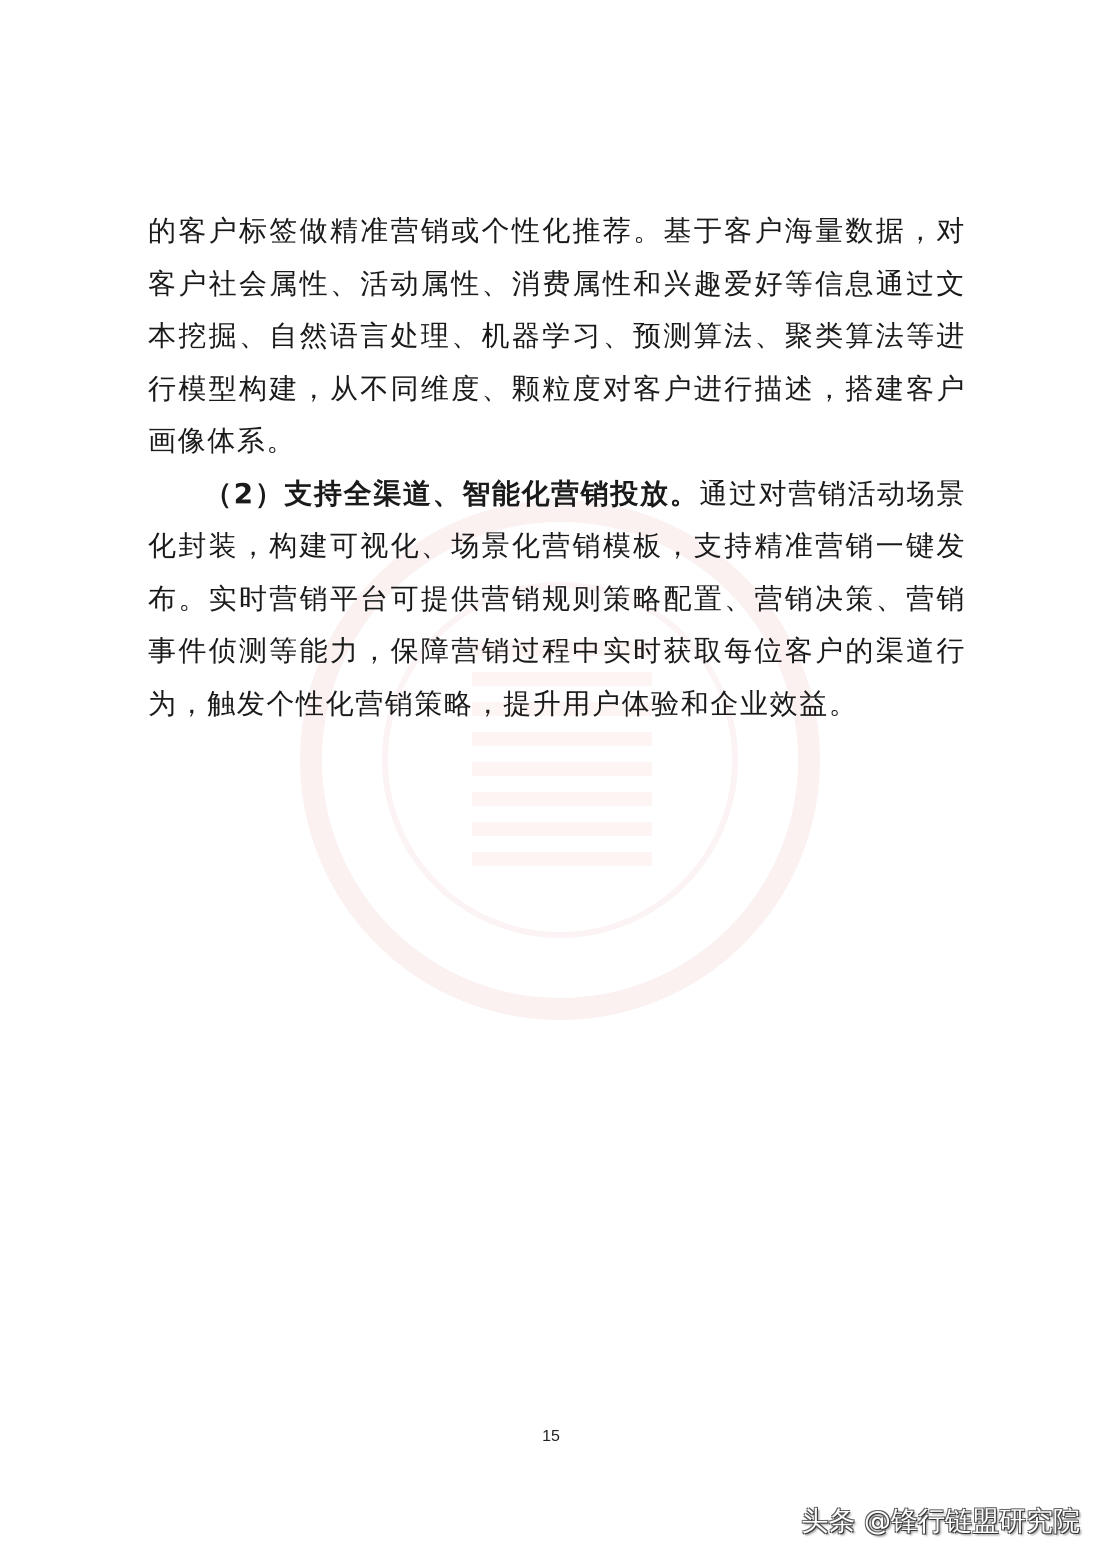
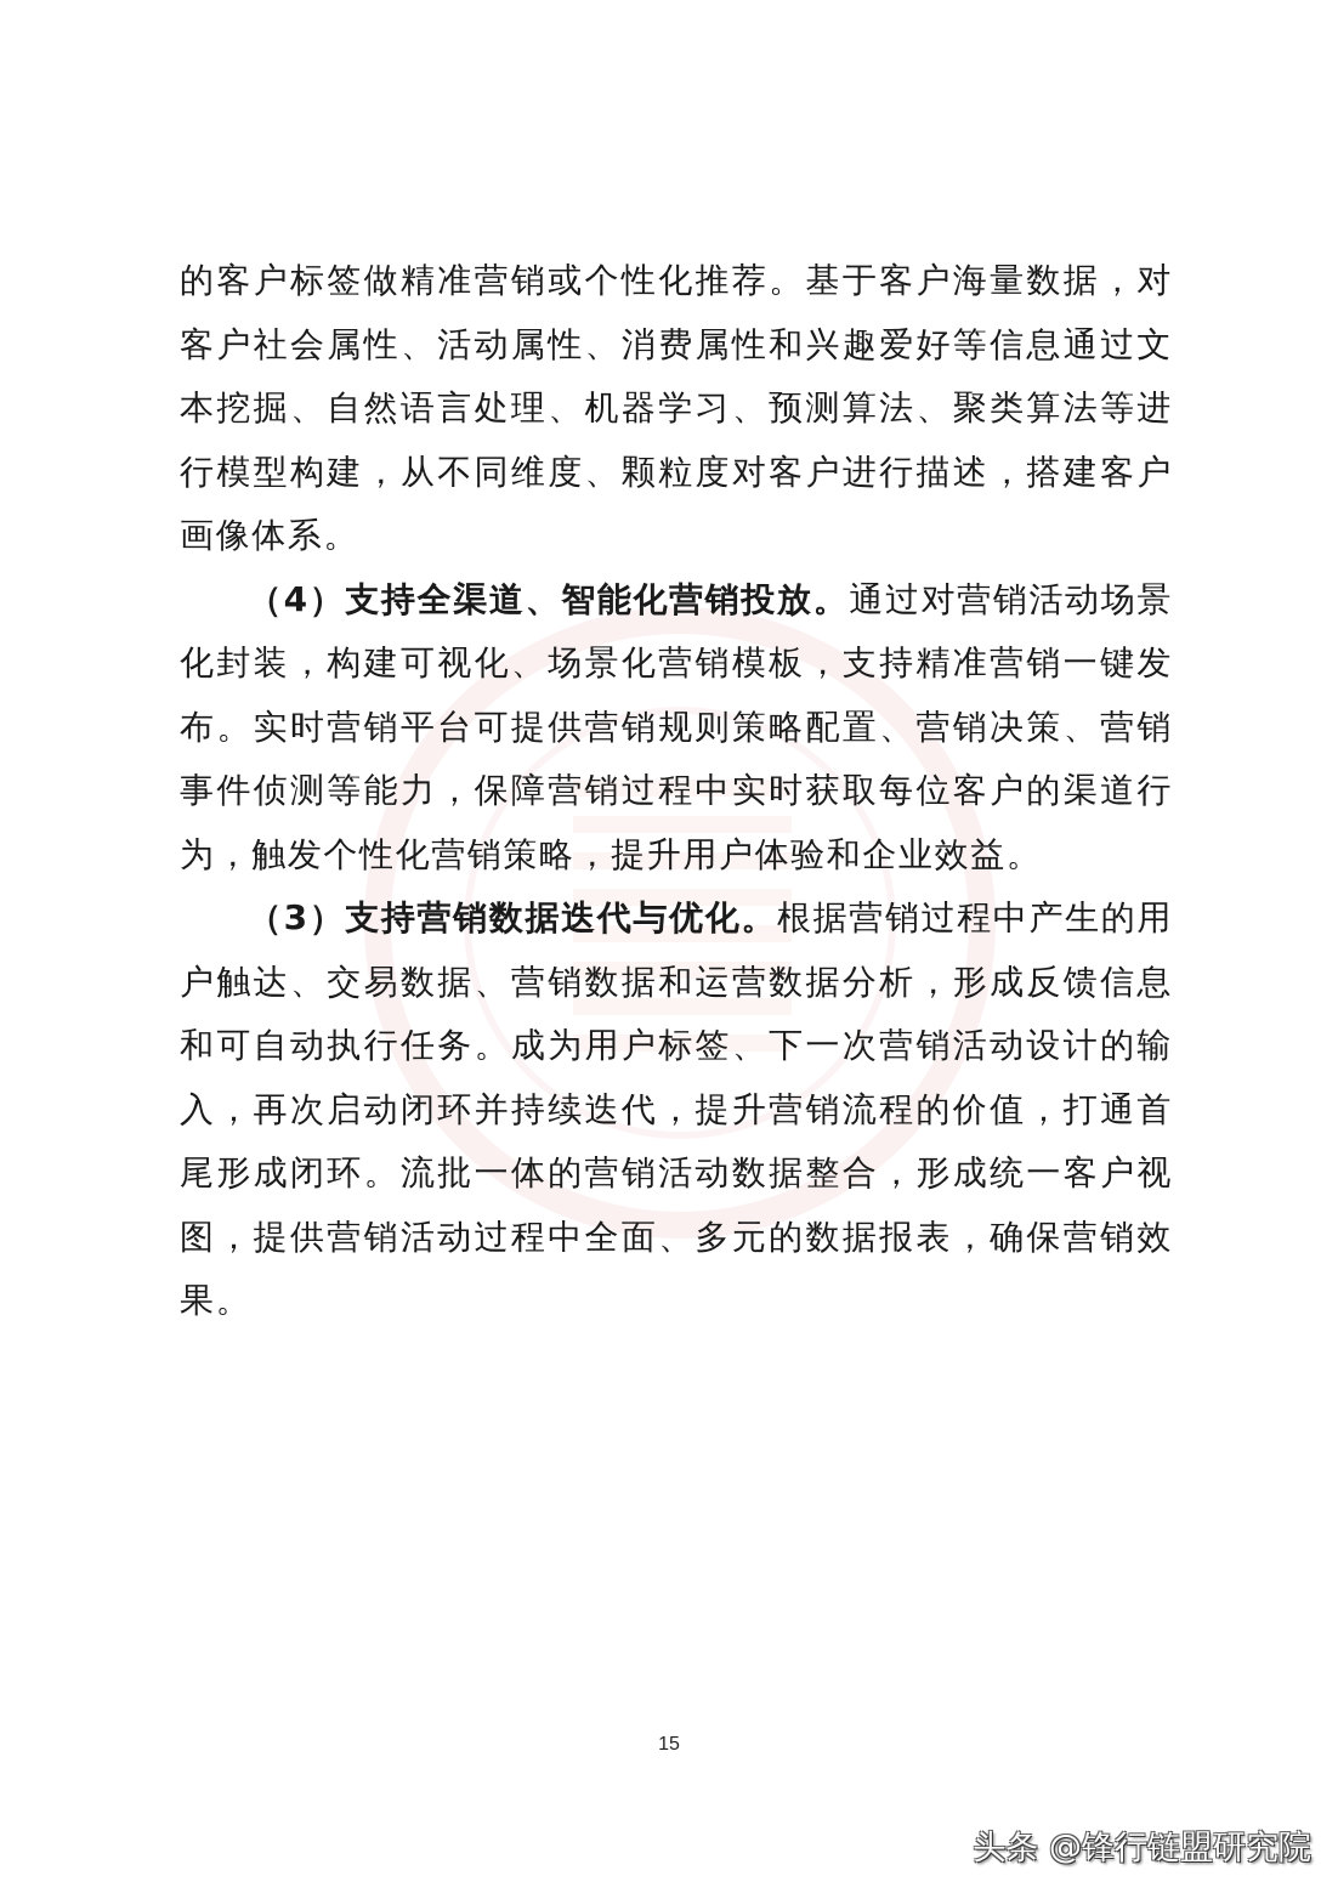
  的客户标签做精准营销或个性化推荐。基于客户海量数据，对客户社会属性、活动属性、消费属性和兴趣爱好等信息通过文本挖掘、自然语言处理、机器学习、预测算法、聚类算法等进行模型构建，从不同维度、颗粒度对客户进行描述，搭建客户画像体系。
- （2）支持全渠道、智能化营销投放。通过对营销活动场景化封装，构建可视化、场景化营销模板，支持精准营销一键发布。实时营销平台可提供营销规则策略配置、营销决策、营销事件侦测等能力，保障营销过程中实时获取每位客户的渠道行为，触发个性化营销策略，提升用户体验和企业效益。
+ （4）支持全渠道、智能化营销投放。通过对营销活动场景化封装，构建可视化、场景化营销模板，支持精准营销一键发布。实时营销平台可提供营销规则策略配置、营销决策、营销事件侦测等能力，保障营销过程中实时获取每位客户的渠道行为，触发个性化营销策略，提升用户体验和企业效益。
+ （3）支持营销数据迭代与优化。根据营销过程中产生的用户触达、交易数据、营销数据和运营数据分析，形成反馈信息和可自动执行任务。成为用户标签、下一次营销活动设计的输入，再次启动闭环并持续迭代，提升营销流程的价值，打通首尾形成闭环。流批一体的营销活动数据整合，形成统一客户视图，提供营销活动过程中全面、多元的数据报表，确保营销效果。
  15
  头条 @锋行链盟研究院
